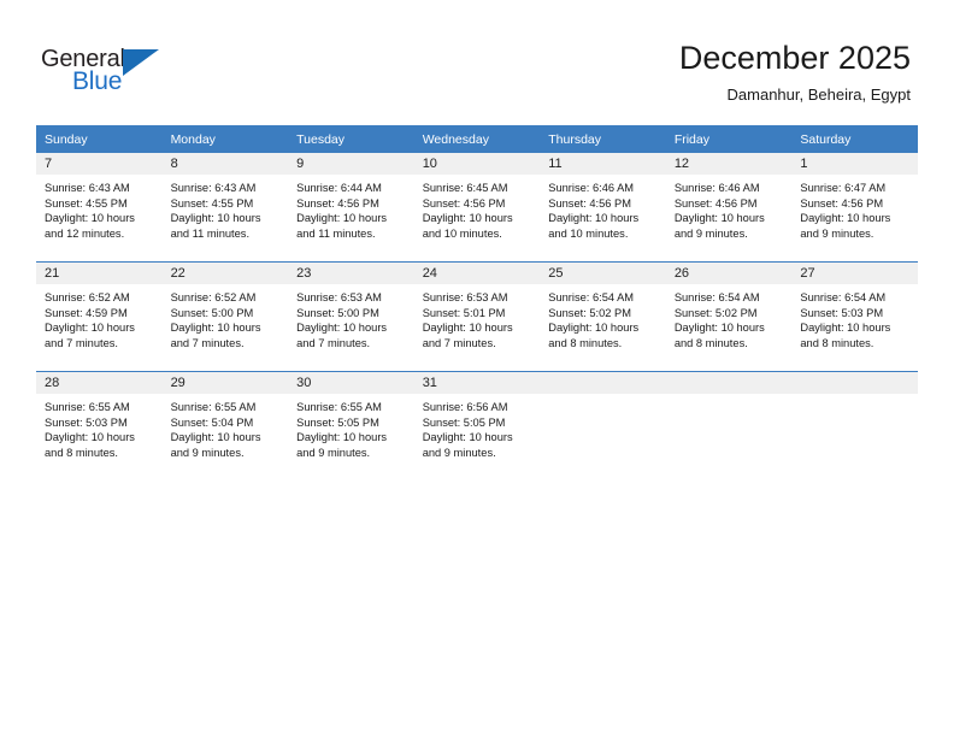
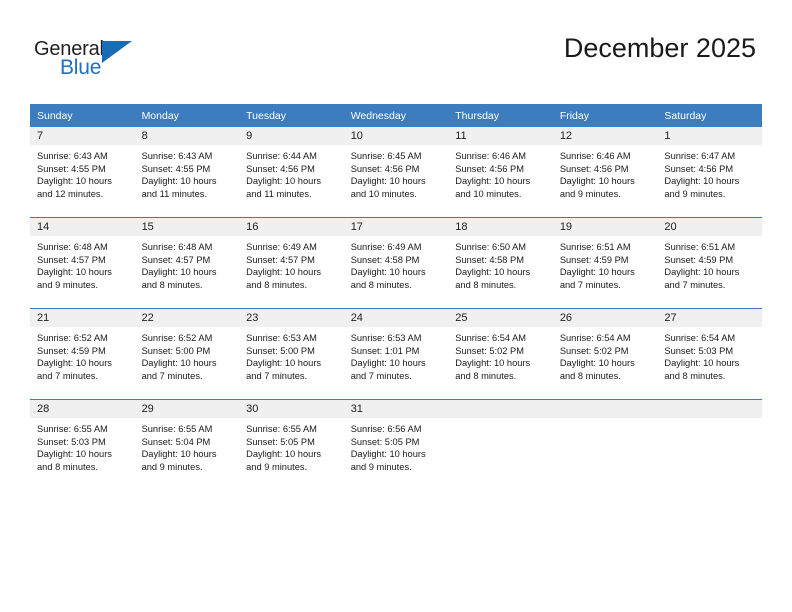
  General
  Blue
  December 2025
- Damanhur, Beheira, Egypt
  Sunday	Monday	Tuesday	Wednesday	Thursday	Friday	Saturday
  7Sunrise: 6:43 AMSunset: 4:55 PMDaylight: 10 hoursand 12 minutes.	8Sunrise: 6:43 AMSunset: 4:55 PMDaylight: 10 hoursand 11 minutes.	9Sunrise: 6:44 AMSunset: 4:56 PMDaylight: 10 hoursand 11 minutes.	10Sunrise: 6:45 AMSunset: 4:56 PMDaylight: 10 hoursand 10 minutes.	11Sunrise: 6:46 AMSunset: 4:56 PMDaylight: 10 hoursand 10 minutes.	12Sunrise: 6:46 AMSunset: 4:56 PMDaylight: 10 hoursand 9 minutes.	1Sunrise: 6:47 AMSunset: 4:56 PMDaylight: 10 hoursand 9 minutes.
+ 14Sunrise: 6:48 AMSunset: 4:57 PMDaylight: 10 hoursand 9 minutes.	15Sunrise: 6:48 AMSunset: 4:57 PMDaylight: 10 hoursand 8 minutes.	16Sunrise: 6:49 AMSunset: 4:57 PMDaylight: 10 hoursand 8 minutes.	17Sunrise: 6:49 AMSunset: 4:58 PMDaylight: 10 hoursand 8 minutes.	18Sunrise: 6:50 AMSunset: 4:58 PMDaylight: 10 hoursand 8 minutes.	19Sunrise: 6:51 AMSunset: 4:59 PMDaylight: 10 hoursand 7 minutes.	20Sunrise: 6:51 AMSunset: 4:59 PMDaylight: 10 hoursand 7 minutes.
- 21Sunrise: 6:52 AMSunset: 4:59 PMDaylight: 10 hoursand 7 minutes.	22Sunrise: 6:52 AMSunset: 5:00 PMDaylight: 10 hoursand 7 minutes.	23Sunrise: 6:53 AMSunset: 5:00 PMDaylight: 10 hoursand 7 minutes.	24Sunrise: 6:53 AMSunset: 5:01 PMDaylight: 10 hoursand 7 minutes.	25Sunrise: 6:54 AMSunset: 5:02 PMDaylight: 10 hoursand 8 minutes.	26Sunrise: 6:54 AMSunset: 5:02 PMDaylight: 10 hoursand 8 minutes.	27Sunrise: 6:54 AMSunset: 5:03 PMDaylight: 10 hoursand 8 minutes.
+ 21Sunrise: 6:52 AMSunset: 4:59 PMDaylight: 10 hoursand 7 minutes.	22Sunrise: 6:52 AMSunset: 5:00 PMDaylight: 10 hoursand 7 minutes.	23Sunrise: 6:53 AMSunset: 5:00 PMDaylight: 10 hoursand 7 minutes.	24Sunrise: 6:53 AMSunset: 1:01 PMDaylight: 10 hoursand 7 minutes.	25Sunrise: 6:54 AMSunset: 5:02 PMDaylight: 10 hoursand 8 minutes.	26Sunrise: 6:54 AMSunset: 5:02 PMDaylight: 10 hoursand 8 minutes.	27Sunrise: 6:54 AMSunset: 5:03 PMDaylight: 10 hoursand 8 minutes.
  28Sunrise: 6:55 AMSunset: 5:03 PMDaylight: 10 hoursand 8 minutes.	29Sunrise: 6:55 AMSunset: 5:04 PMDaylight: 10 hoursand 9 minutes.	30Sunrise: 6:55 AMSunset: 5:05 PMDaylight: 10 hoursand 9 minutes.	31Sunrise: 6:56 AMSunset: 5:05 PMDaylight: 10 hoursand 9 minutes.
